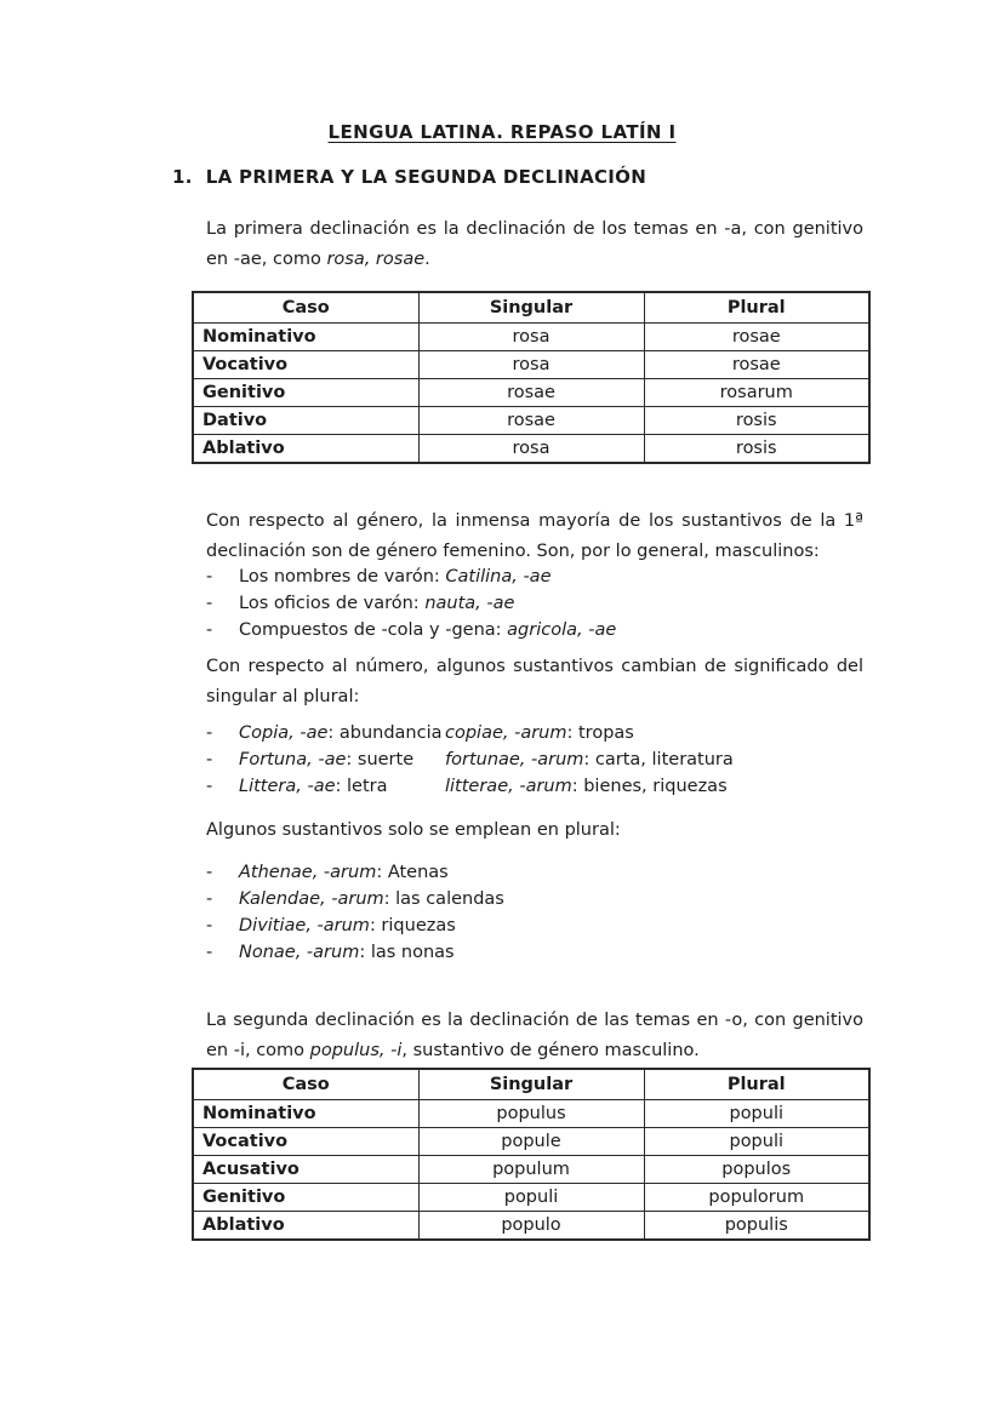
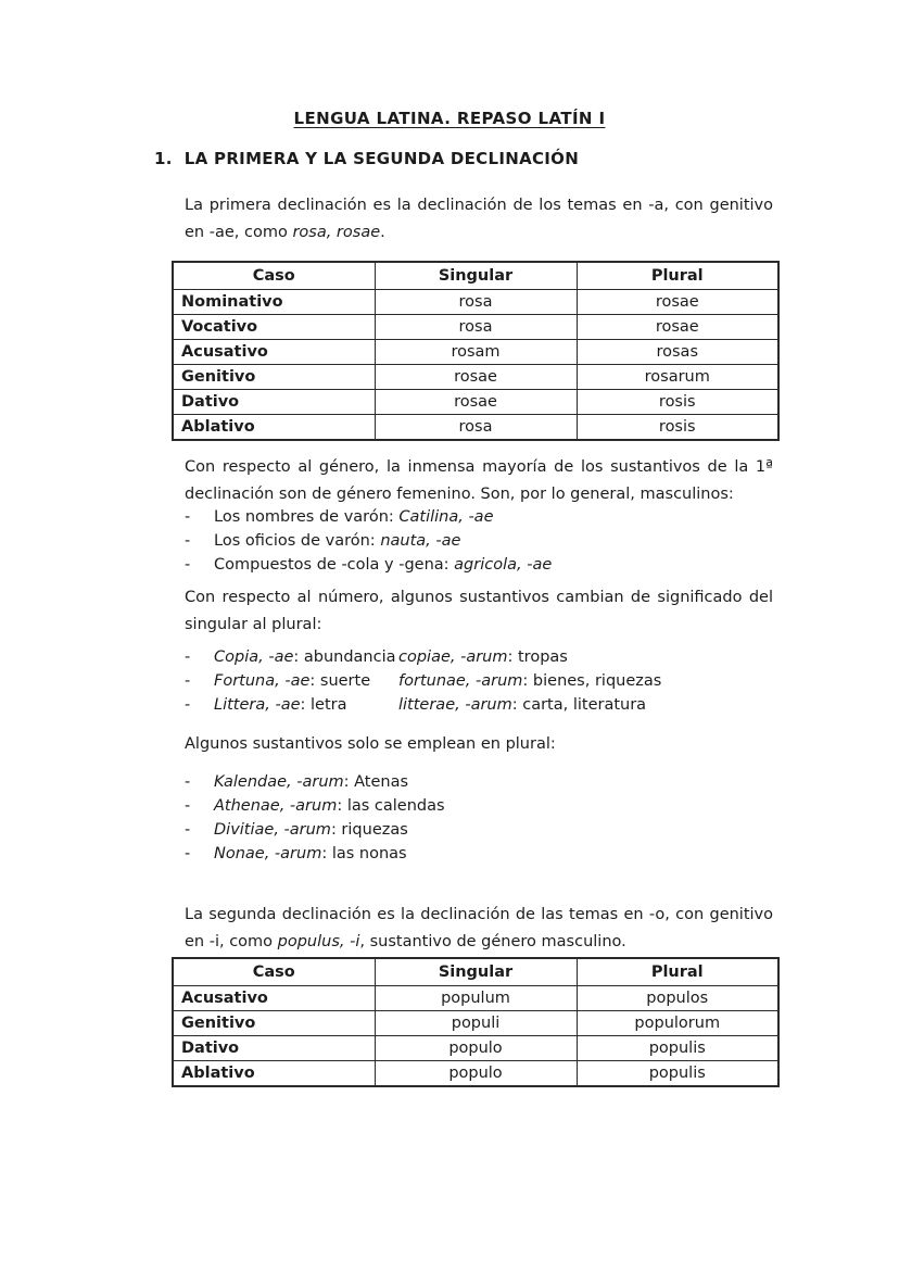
  LENGUA LATINA. REPASO LATÍN I
  1.
  LA PRIMERA Y LA SEGUNDA DECLINACIÓN
  La primera declinación es la declinación de los temas en -a, con genitivo en -ae, como rosa, rosae.
  Caso	Singular	Plural
  Nominativo	rosa	rosae
  Vocativo	rosa	rosae
+ Acusativo	rosam	rosas
  Genitivo	rosae	rosarum
  Dativo	rosae	rosis
  Ablativo	rosa	rosis
  Con respecto al género, la inmensa mayoría de los sustantivos de la 1ª declinación son de género femenino. Son, por lo general, masculinos:
  -
  Los nombres de varón: Catilina, -ae
  -
  Los oficios de varón: nauta, -ae
  -
  Compuestos de -cola y -gena: agricola, -ae
  Con respecto al número, algunos sustantivos cambian de significado del singular al plural:
  -
  Copia, -ae: abundancia
  copiae, -arum: tropas
  -
  Fortuna, -ae: suerte
- fortunae, -arum: carta, literatura
+ fortunae, -arum: bienes, riquezas
  -
  Littera, -ae: letra
- litterae, -arum: bienes, riquezas
+ litterae, -arum: carta, literatura
  Algunos sustantivos solo se emplean en plural:
  -
- Athenae, -arum: Atenas
+ Kalendae, -arum: Atenas
  -
- Kalendae, -arum: las calendas
+ Athenae, -arum: las calendas
  -
  Divitiae, -arum: riquezas
  -
  Nonae, -arum: las nonas
  La segunda declinación es la declinación de las temas en -o, con genitivo en -i, como populus, -i, sustantivo de género masculino.
  Caso	Singular	Plural
- Nominativo	populus	populi
- Vocativo	popule	populi
  Acusativo	populum	populos
  Genitivo	populi	populorum
+ Dativo	populo	populis
  Ablativo	populo	populis
